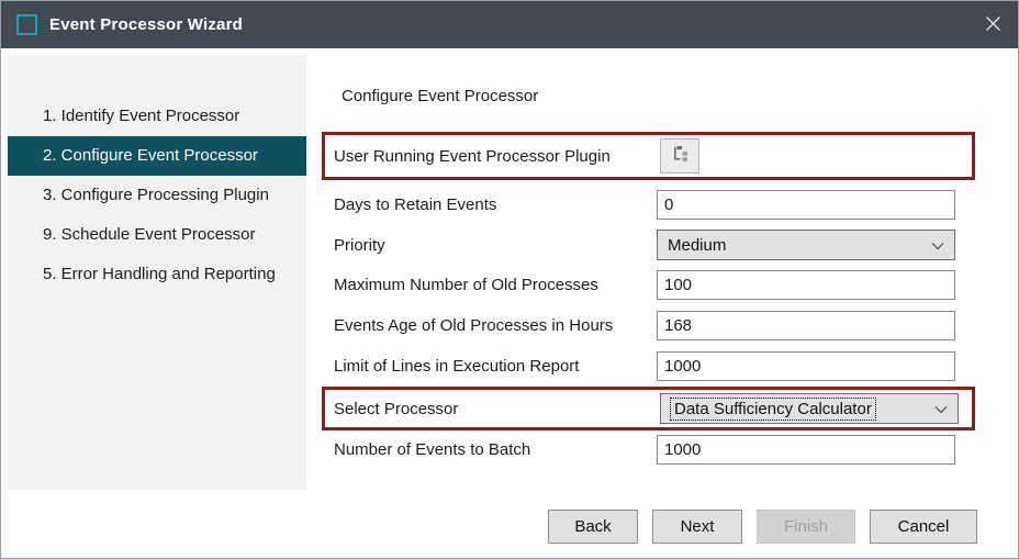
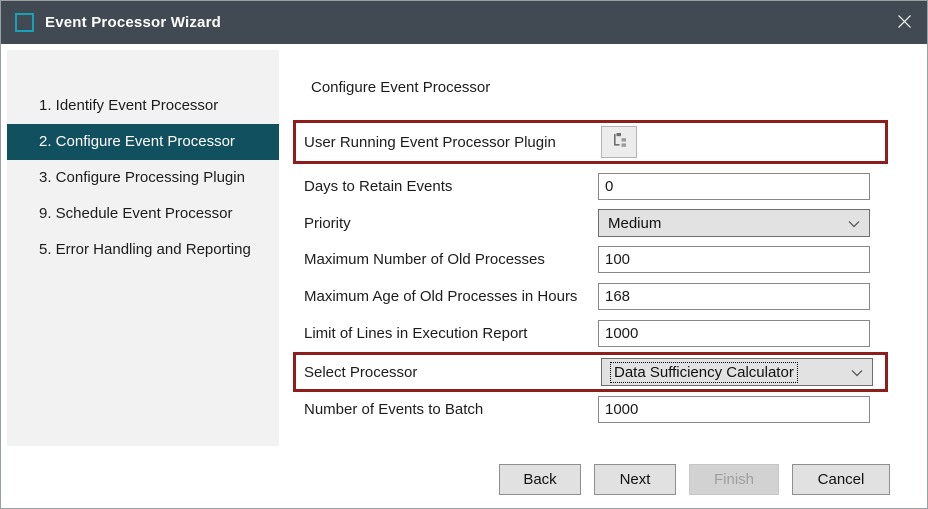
  Event Processor Wizard
  1. Identify Event Processor
  2. Configure Event Processor
  3. Configure Processing Plugin
  9. Schedule Event Processor
  5. Error Handling and Reporting
  Configure Event Processor
  User Running Event Processor Plugin
  Days to Retain Events
  0
  Priority
  Medium
  Maximum Number of Old Processes
  100
- Events Age of Old Processes in Hours
+ Maximum Age of Old Processes in Hours
  168
  Limit of Lines in Execution Report
  1000
  Select Processor
  Data Sufficiency Calculator
  Number of Events to Batch
  1000
  Back
  Next
  Finish
  Cancel
